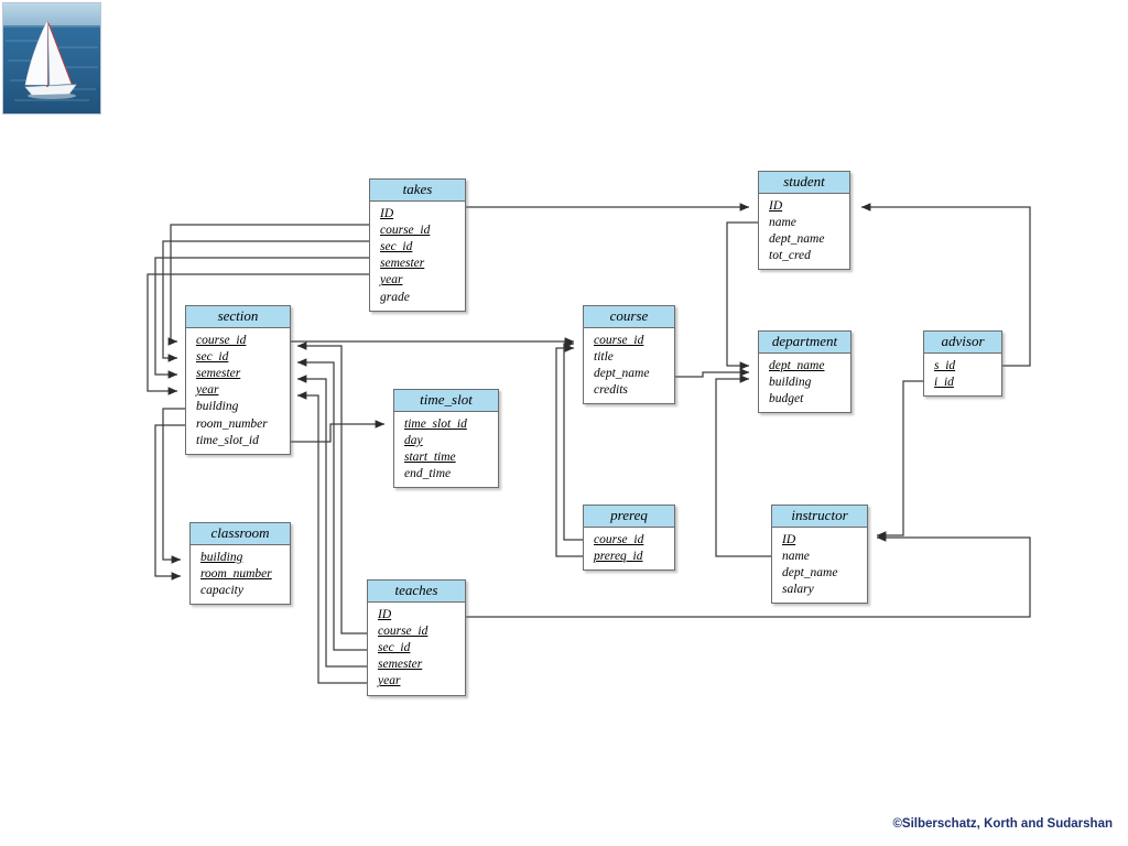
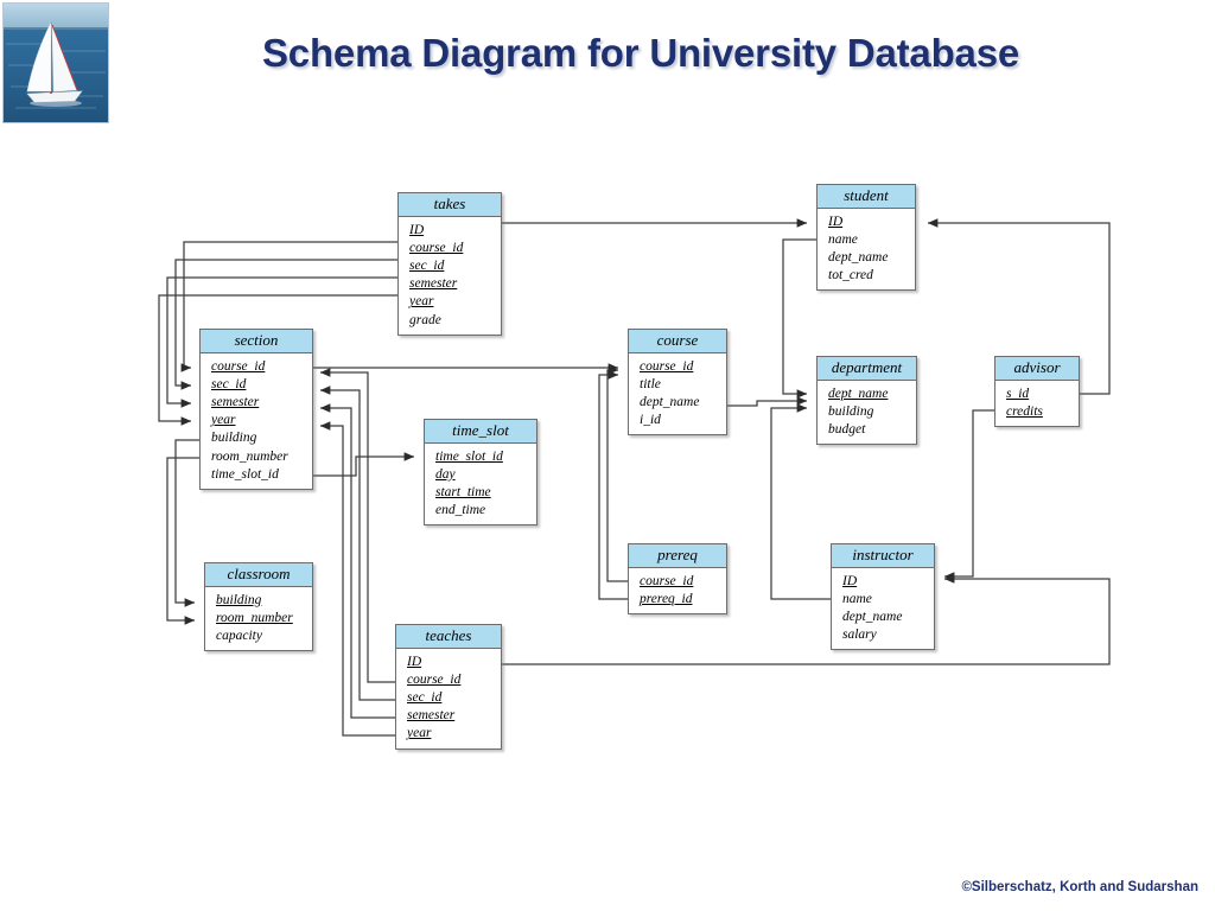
+ Schema Diagram for University Database
  takes
  ID
  course_id
  sec_id
  semester
  year
  grade
  student
  ID
  name
  dept_name
  tot_cred
  section
  course_id
  sec_id
  semester
  year
  building
  room_number
  time_slot_id
  course
  course_id
  title
  dept_name
- credits
+ i_id
  department
  dept_name
  building
  budget
  advisor
  s_id
- i_id
+ credits
  time_slot
  time_slot_id
  day
  start_time
  end_time
  prereq
  course_id
  prereq_id
  instructor
  ID
  name
  dept_name
  salary
  classroom
  building
  room_number
  capacity
  teaches
  ID
  course_id
  sec_id
  semester
  year
  ©Silberschatz, Korth and Sudarshan
